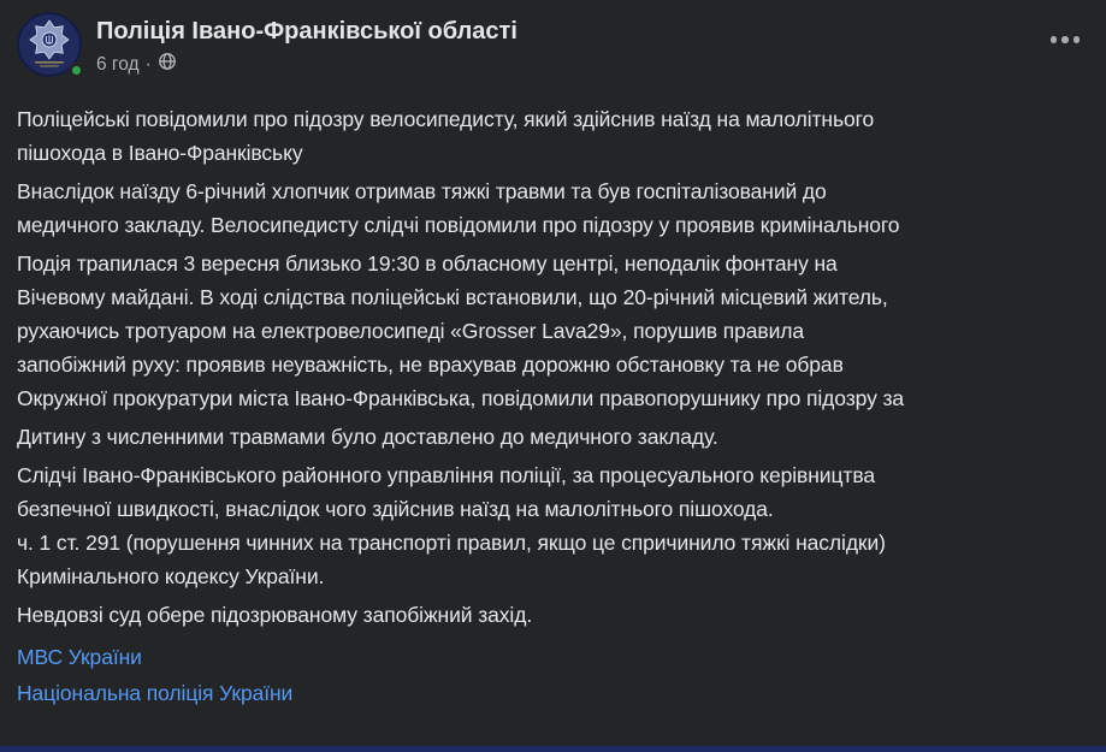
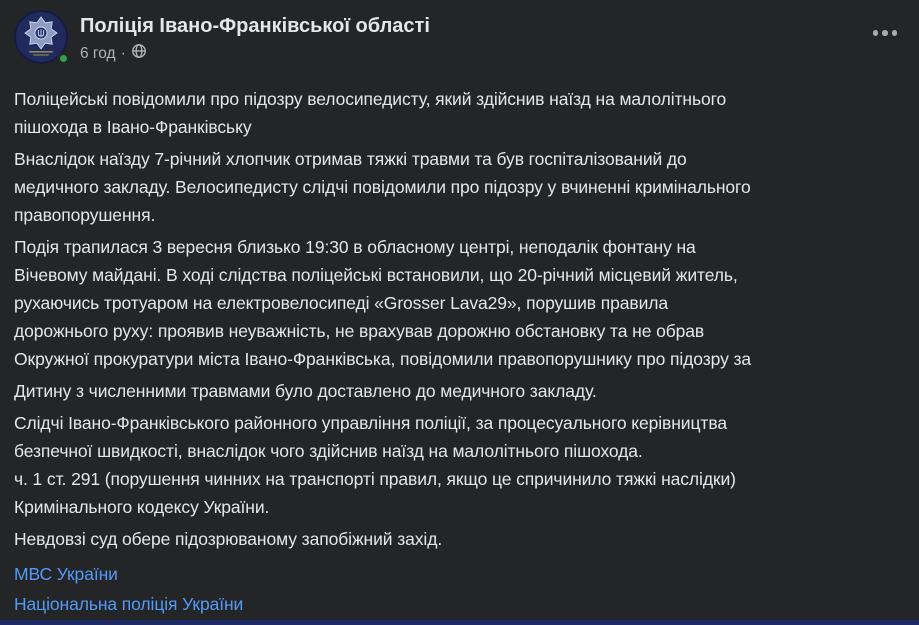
  Поліція Івано-Франківської області
  6 год
  ·
  Поліцейські повідомили про підозру велосипедисту, який здійснив наїзд на малолітнього
  пішохода в Івано-Франківську
- Внаслідок наїзду 6-річний хлопчик отримав тяжкі травми та був госпіталізований до
+ Внаслідок наїзду 7-річний хлопчик отримав тяжкі травми та був госпіталізований до
- медичного закладу. Велосипедисту слідчі повідомили про підозру у проявив кримінального
+ медичного закладу. Велосипедисту слідчі повідомили про підозру у вчиненні кримінального
+ правопорушення.
  Подія трапилася 3 вересня близько 19:30 в обласному центрі, неподалік фонтану на
  Вічевому майдані. В ході слідства поліцейські встановили, що 20-річний місцевий житель,
  рухаючись тротуаром на електровелосипеді «Grosser Lava29», порушив правила
- запобіжний руху: проявив неуважність, не врахував дорожню обстановку та не обрав
+ дорожнього руху: проявив неуважність, не врахував дорожню обстановку та не обрав
  Окружної прокуратури міста Івано-Франківська, повідомили правопорушнику про підозру за
  Дитину з численними травмами було доставлено до медичного закладу.
  Слідчі Івано-Франківського районного управління поліції, за процесуального керівництва
  безпечної швидкості, внаслідок чого здійснив наїзд на малолітнього пішохода.
  ч. 1 ст. 291 (порушення чинних на транспорті правил, якщо це спричинило тяжкі наслідки)
  Кримінального кодексу України.
  Невдовзі суд обере підозрюваному запобіжний захід.
  МВС України
  Національна поліція України
